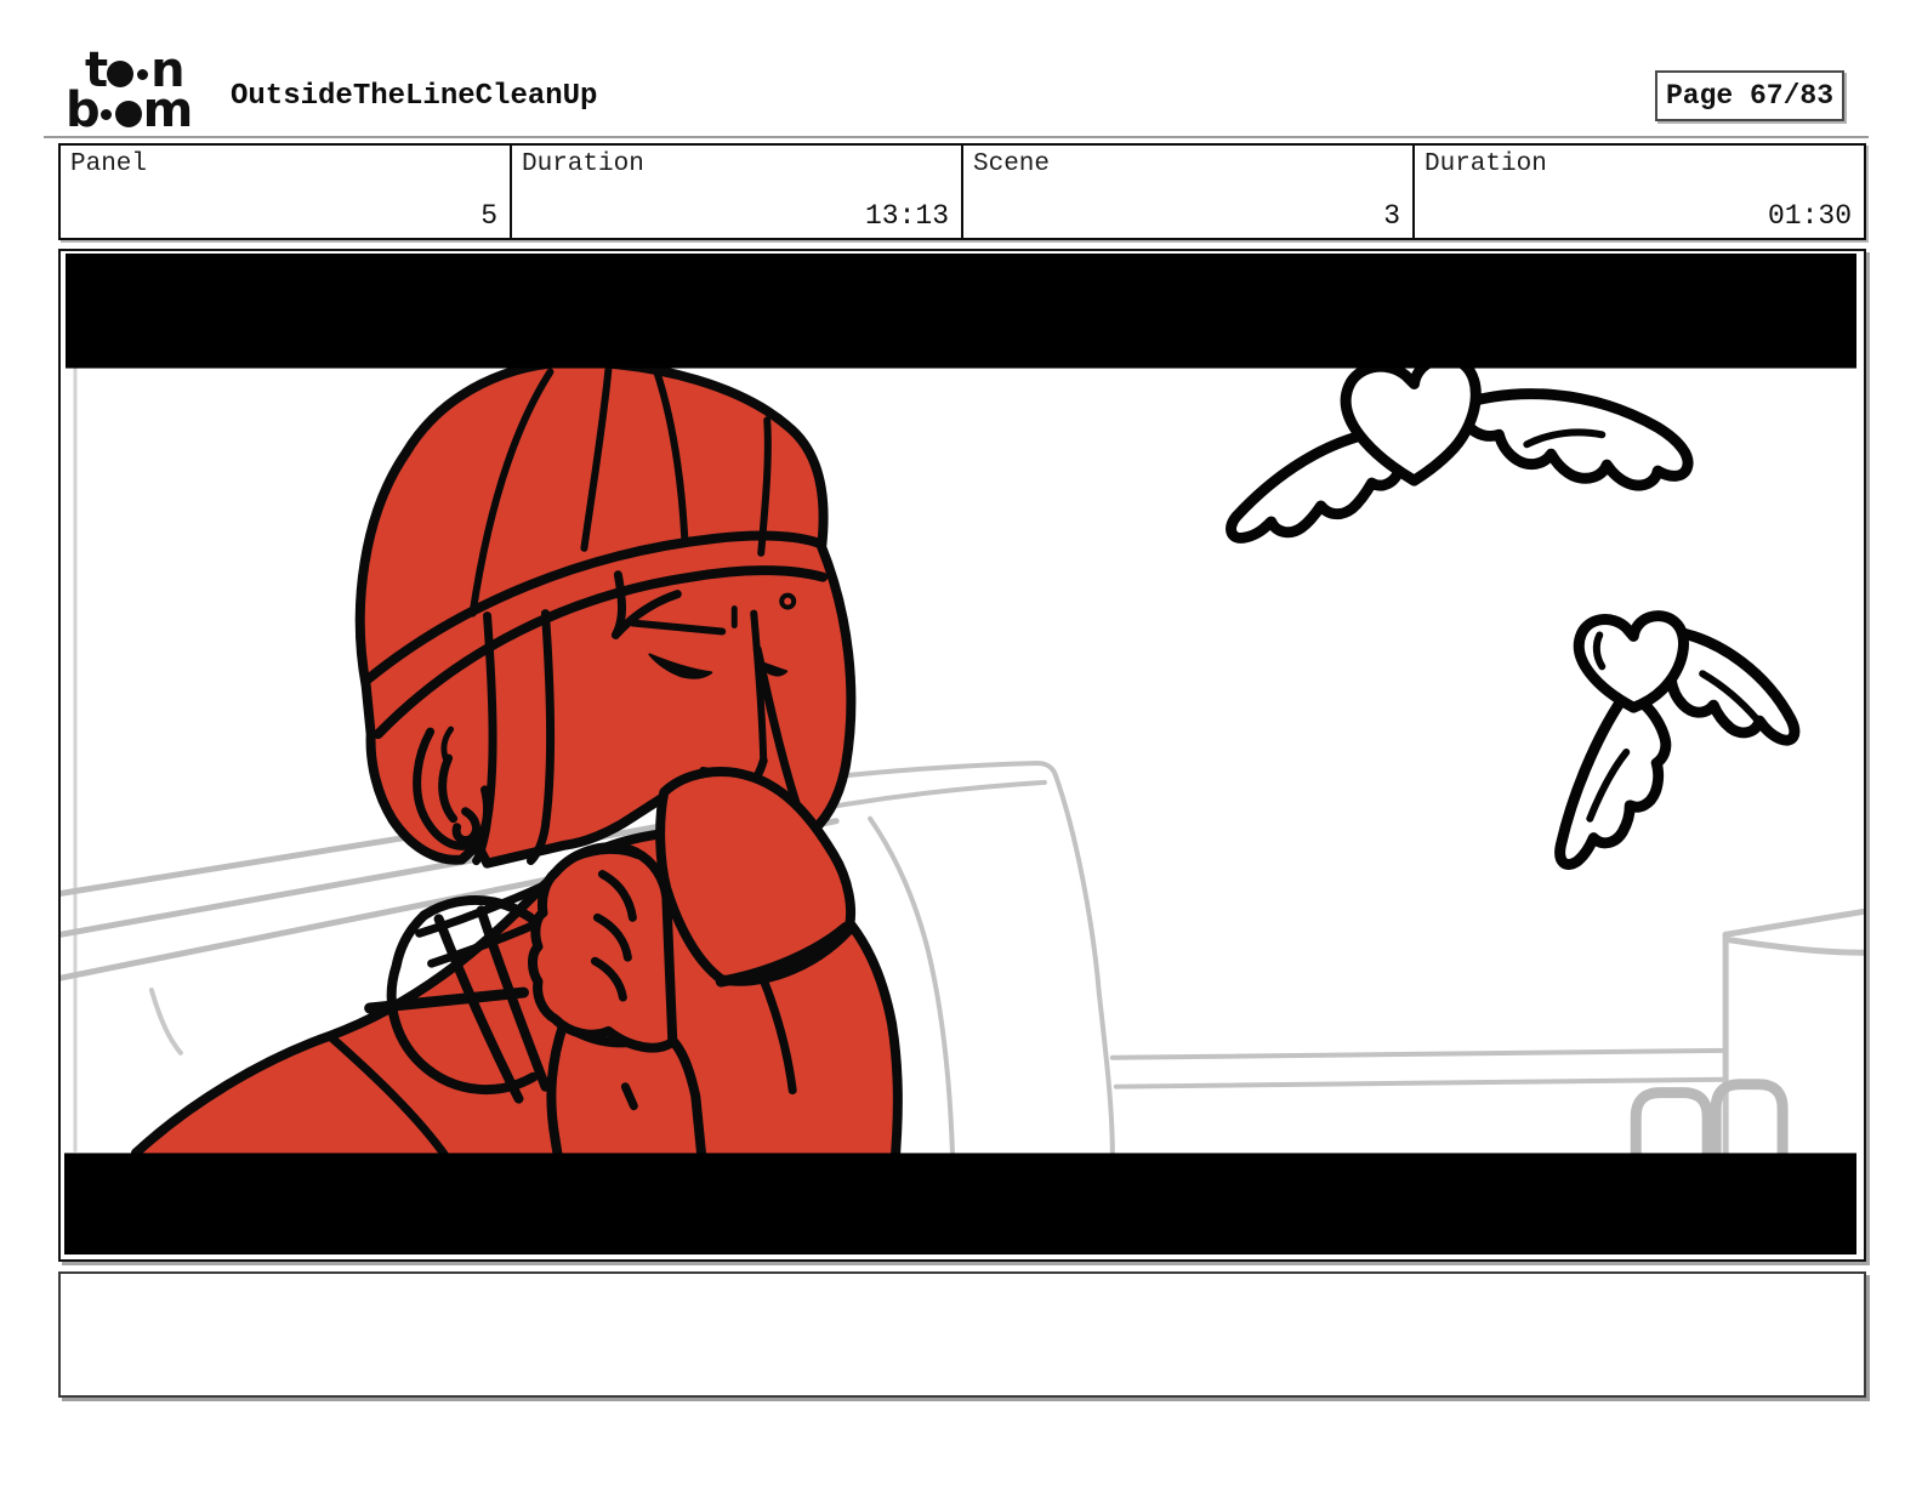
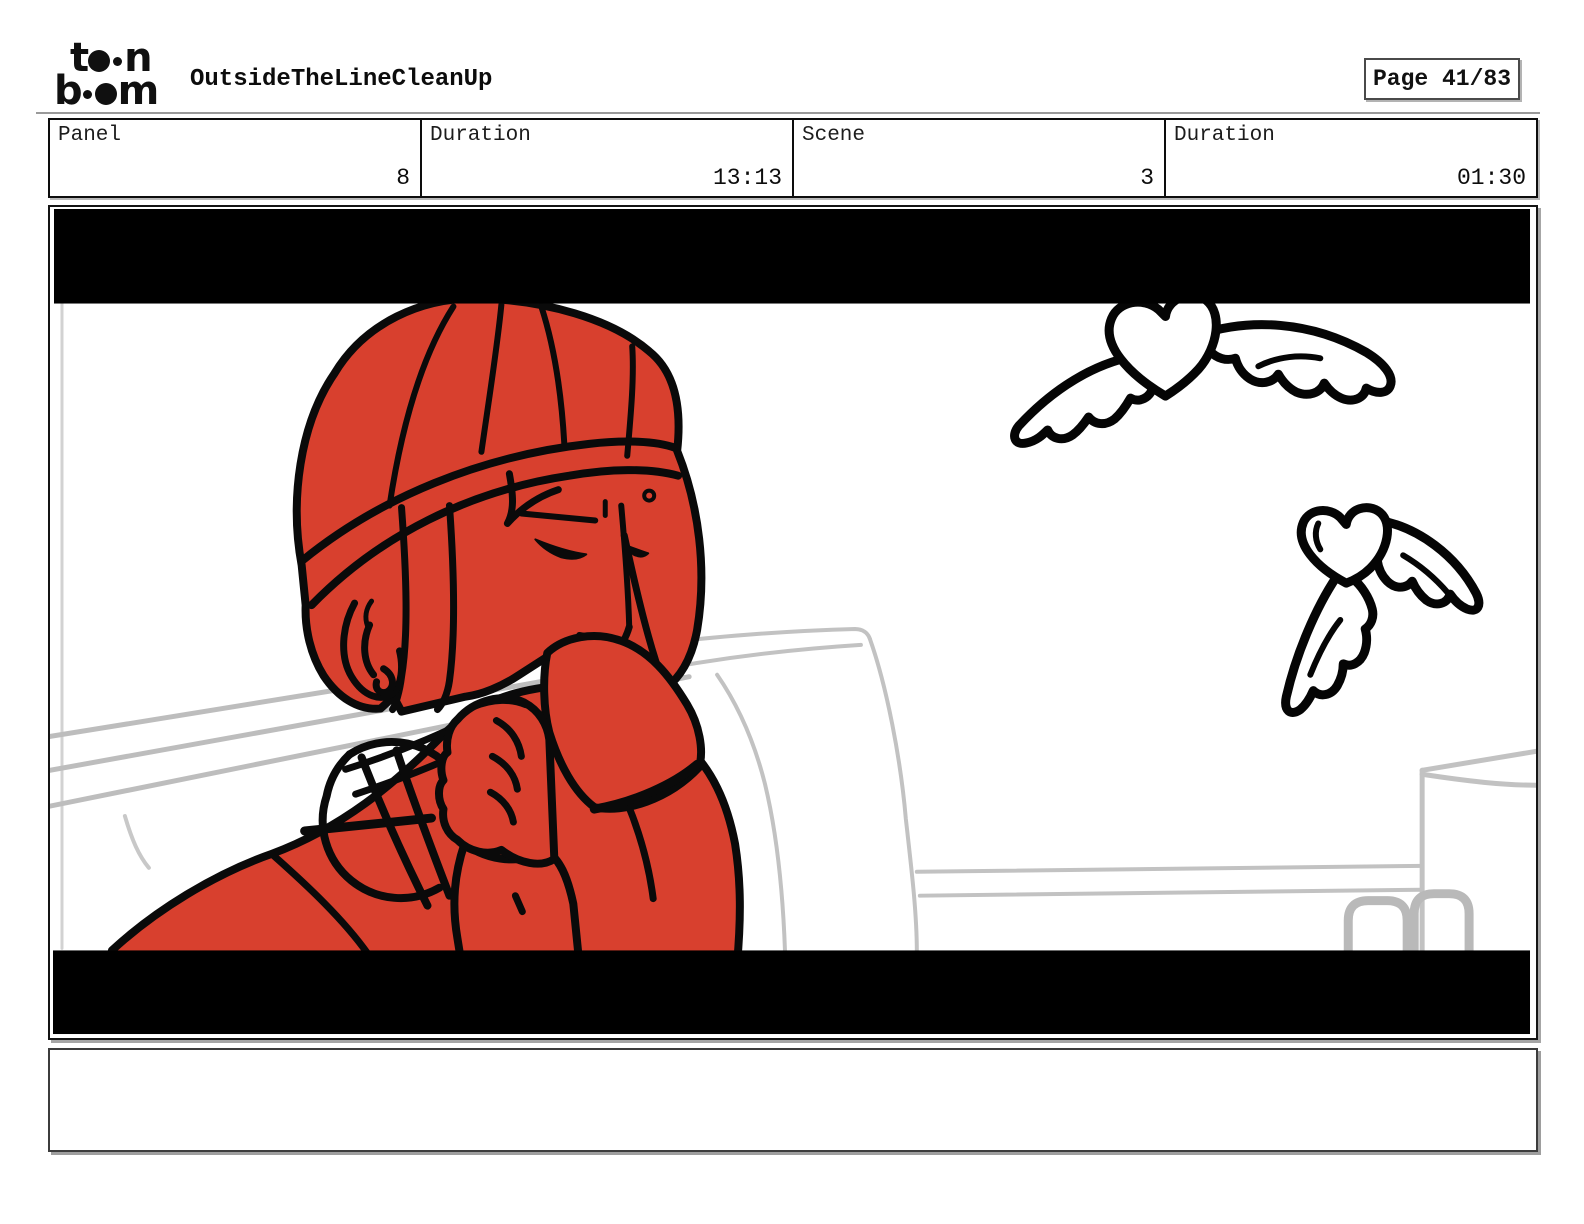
  t
  n
  b
  m
  OutsideTheLineCleanUp
- Page 67/83
+ Page 41/83
  Panel
- 5
+ 8
  Duration
  13:13
  Scene
  3
  Duration
  01:30
